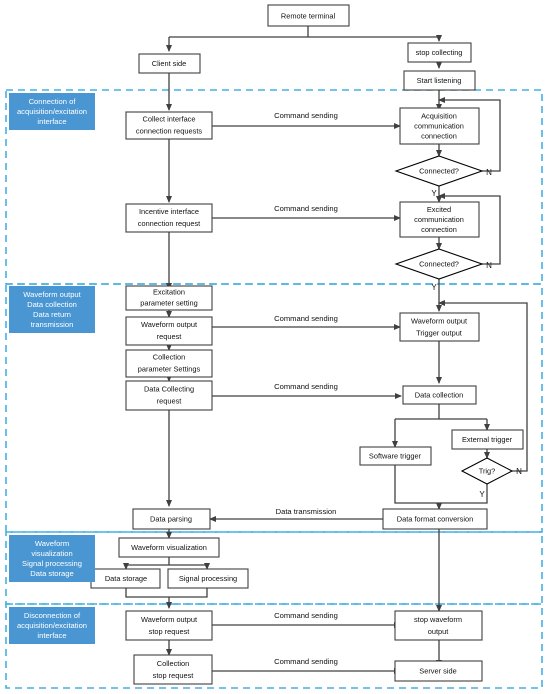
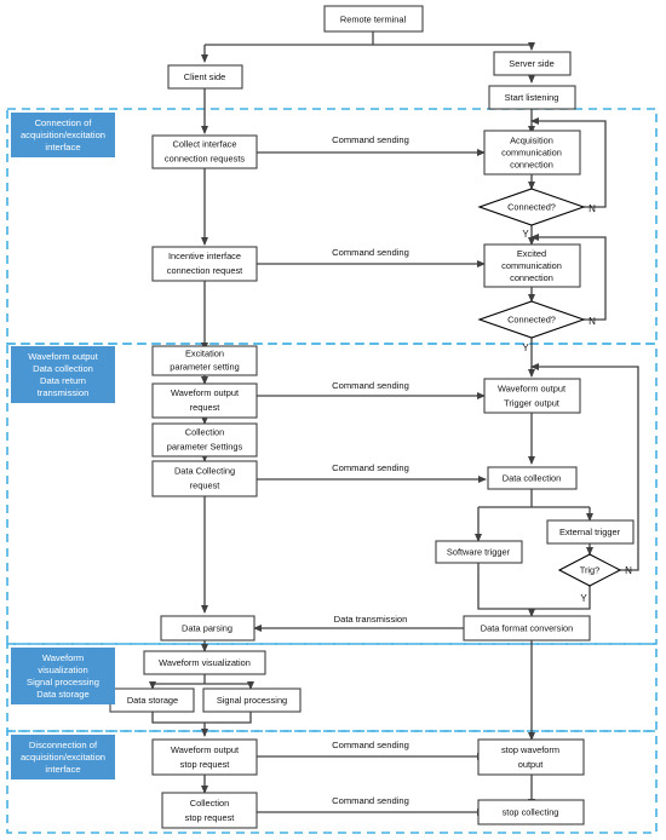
  Remote terminal
  Client side
- stop collecting
+ Server side
  Start listening
  Collect interface
  connection requests
  Acquisition
  communication
  connection
  Connected?
  Incentive interface
  connection request
  Excited
  communication
  connection
  Connected?
  Excitation
  parameter setting
  Waveform output
  request
  Waveform output
  Trigger output
  Collection
  parameter Settings
  Data Collecting
  request
  Data collection
  Software trigger
  External trigger
  Trig?
  Data parsing
  Data format conversion
  Waveform visualization
  Data storage
  Signal processing
  Waveform output
  stop request
  stop waveform
  output
  Collection
  stop request
- Server side
+ stop collecting
  Command sending
  Command sending
  Command sending
  Command sending
  Data transmission
  Command sending
  Command sending
  N
  Y
  N
  Y
  N
  Y
  Connection of
  acquisition/excitation
  interface
  Waveform output
  Data collection
  Data return
  transmission
  Waveform
  visualization
  Signal processing
  Data storage
  Disconnection of
  acquisition/excitation
  interface
